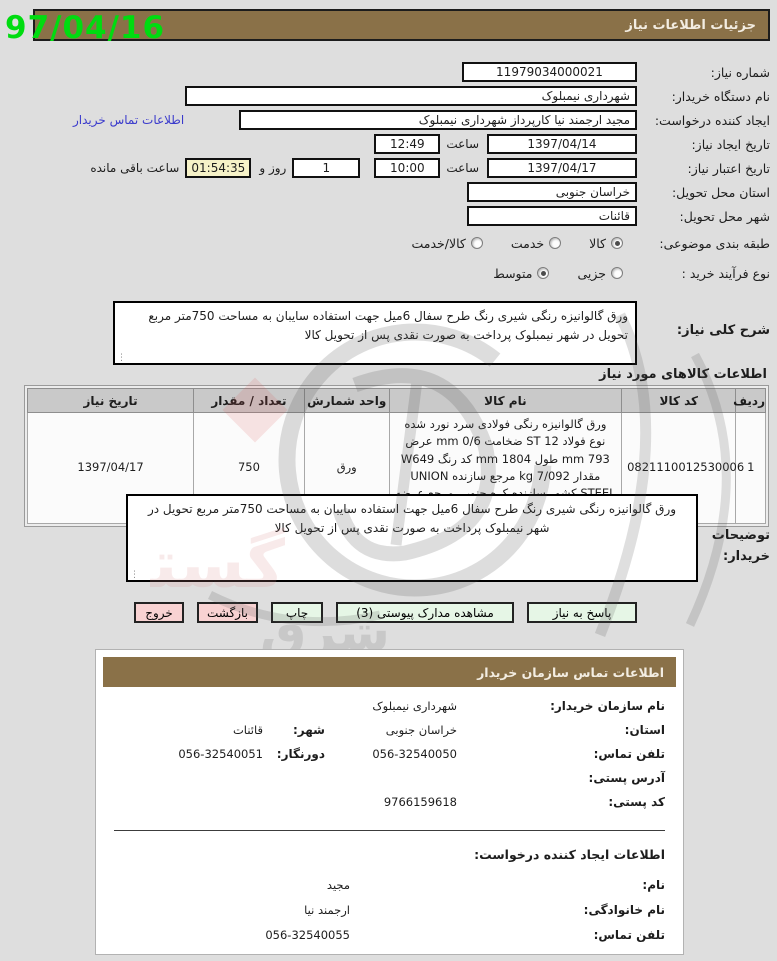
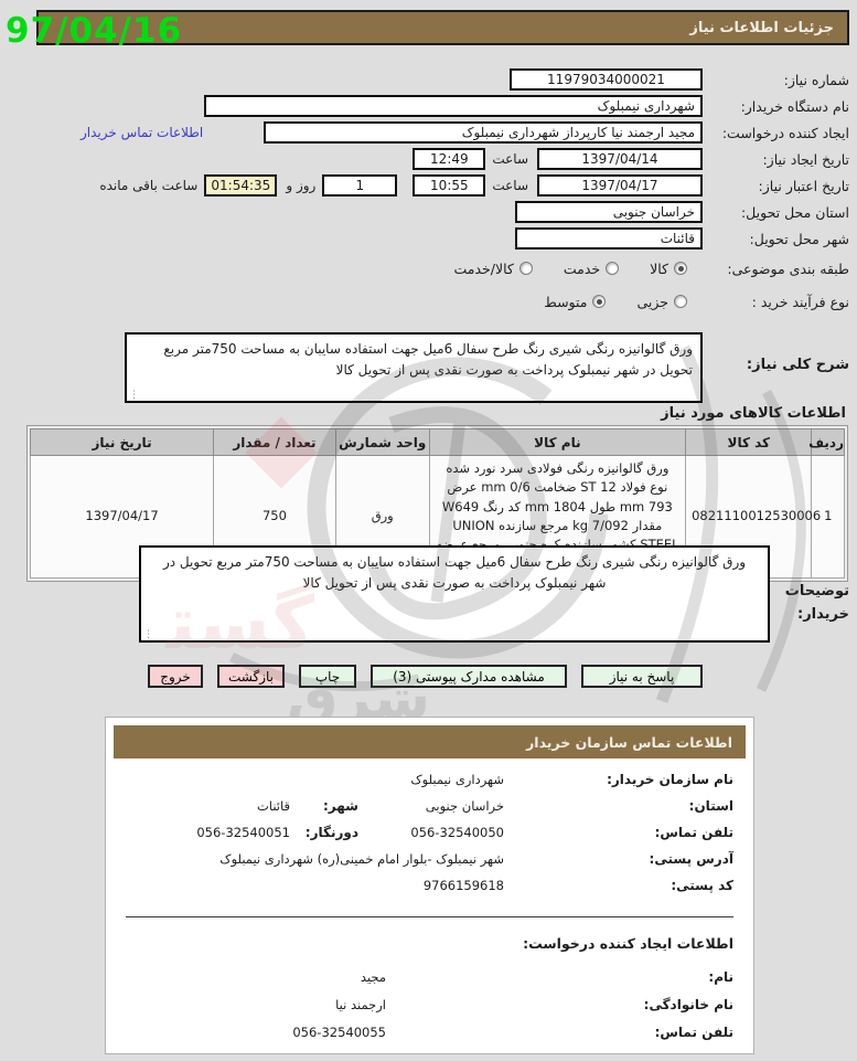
  جزئیات اطلاعات نیاز
  97/04/16
  شماره نیاز:
  11979034000021
  نام دستگاه خریدار:
  شهرداری نیمبلوک
  ایجاد کننده درخواست:
  مجید ارجمند نیا کارپرداز شهرداری نیمبلوک
  اطلاعات تماس خریدار
  تاریخ ایجاد نیاز:
  1397/04/14
  ساعت
  12:49
  تاریخ اعتبار نیاز:
  1397/04/17
  ساعت
- 10:00
+ 10:55
  1
  روز و
  01:54:35
  ساعت باقی مانده
  استان محل تحویل:
  خراسان جنوبی
  شهر محل تحویل:
  قائنات
  طبقه بندی موضوعی:
  کالا
  خدمت
  کالا/خدمت
  نوع فرآیند خرید :
  جزیی
  متوسط
  شرح کلی نیاز:
  ورق گالوانیزه رنگی شیری رنگ طرح سفال 6میل جهت استفاده سایبان به مساحت 750متر مربع تحویل در شهر نیمبلوک پرداخت به صورت نقدی پس از تحویل کالا
  ⋮
  اطلاعات کالاهای مورد نیاز
  ردیف	کد کالا	نام کالا	واحد شمارش	تعداد / مقدار	تاریخ نیاز
  1	0821110012530006	ورق گالوانیزه رنگی فولادی سرد نورد شده نوع فولاد ST 12 ضخامت 0/6 mm عرض 793 mm طول 1804 mm کد رنگ W649 مقدار 7/092 kg مرجع سازنده UNION STEEL کشور سازنده کره جنوبی مرجع عرضه	ورق	750	1397/04/17
  توضیحات خریدار:
  ورق گالوانیزه رنگی شیری رنگ طرح سفال 6میل جهت استفاده سایبان به مساحت 750متر مربع تحویل در شهر نیمبلوک پرداخت به صورت نقدی پس از تحویل کالا
  ⋮
  پاسخ به نیاز
  مشاهده مدارک پیوستی (3)
  چاپ
  بازگشت
  خروج
  شرق
  اطلاعات تماس سازمان خریدار
  نام سازمان خریدار:
  شهرداری نیمبلوک
  استان:
  خراسان جنوبی
  شهر:
  قائنات
  تلفن تماس:
  056-32540050
  دورنگار:
  056-32540051
  آدرس پستی:
+ شهر نیمبلوک -بلوار امام خمینی(ره) شهرداری نیمبلوک
  کد پستی:
  9766159618
  اطلاعات ایجاد کننده درخواست:
  نام:
  مجید
  نام خانوادگی:
  ارجمند نیا
  تلفن تماس:
  056-32540055
